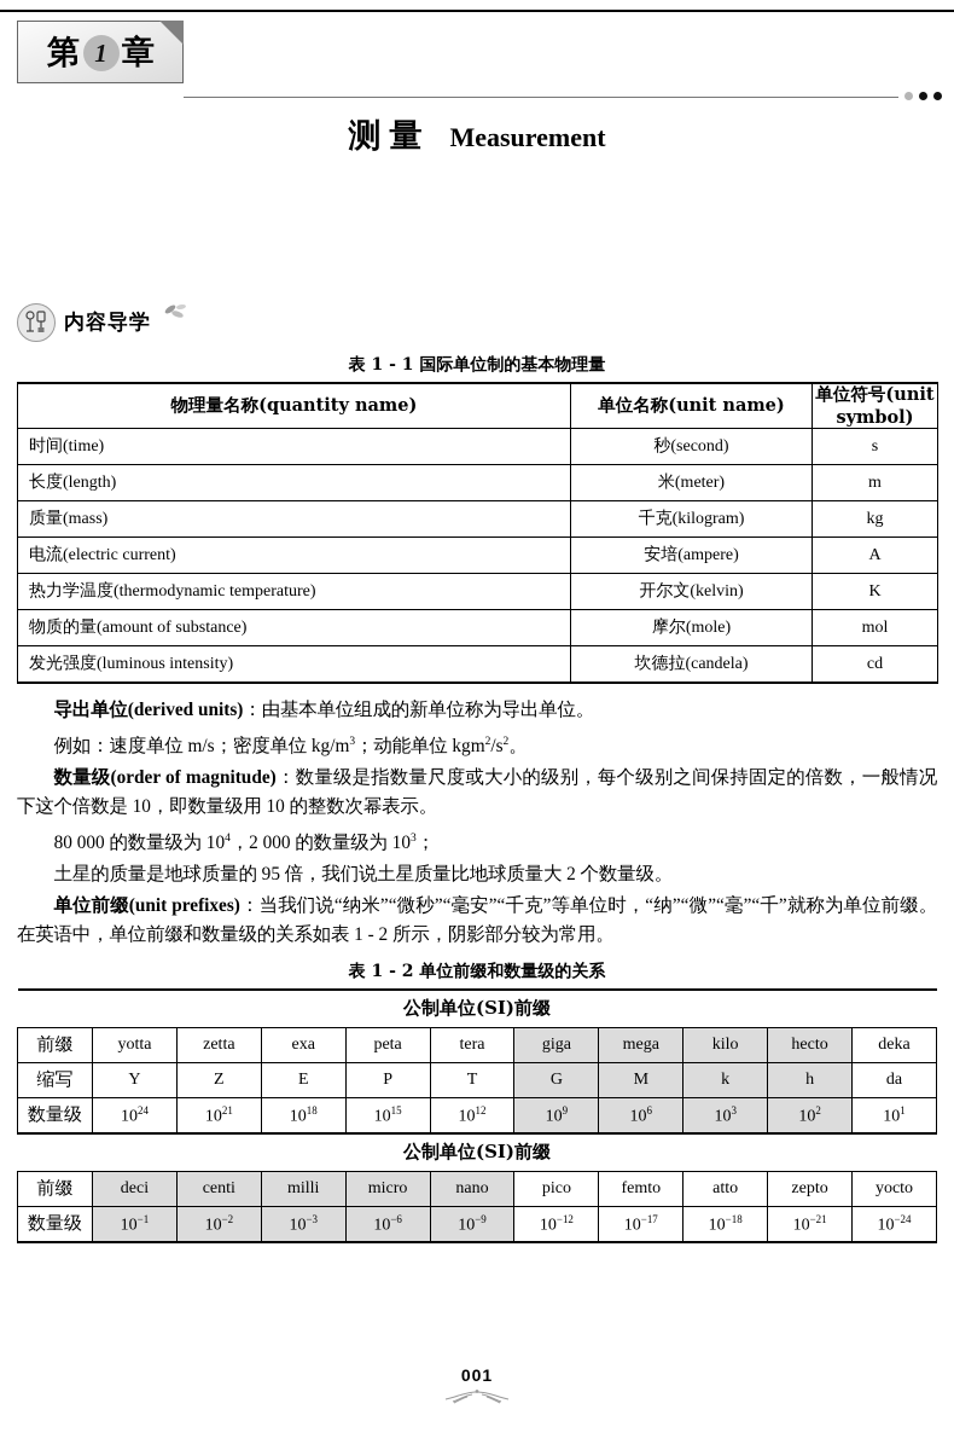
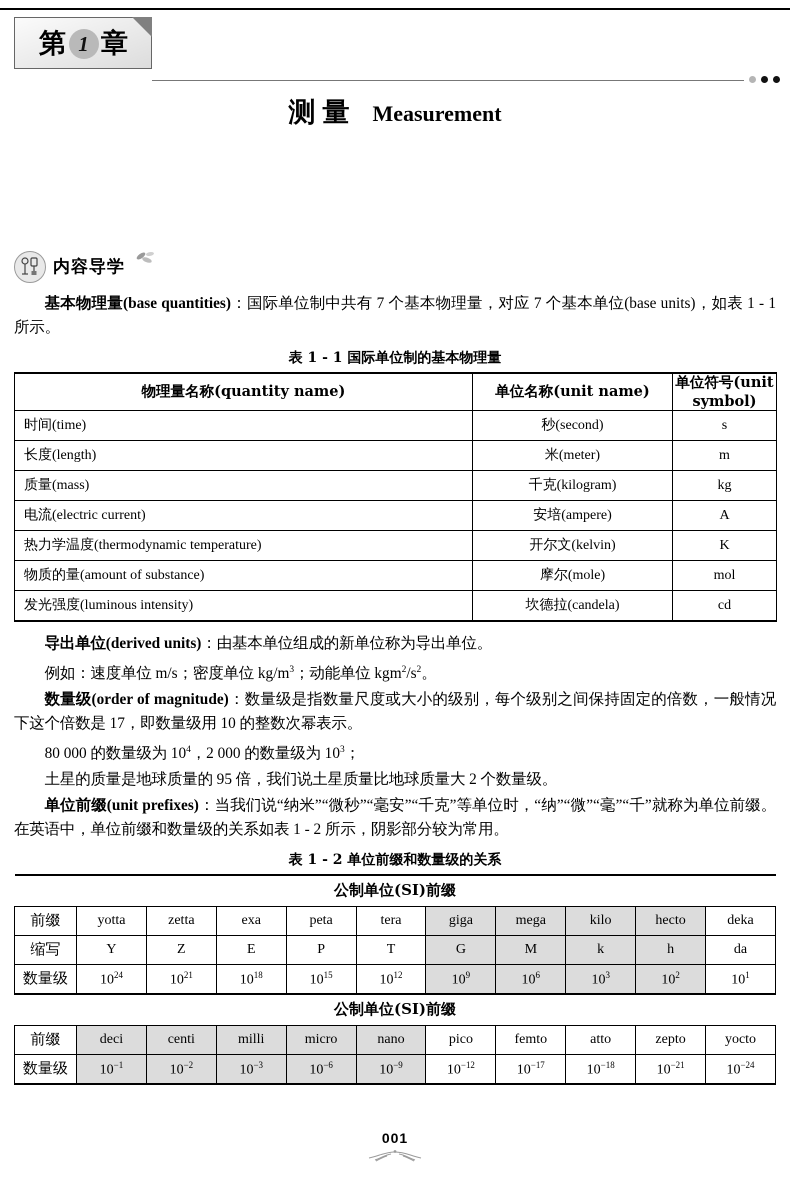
  第
  1
  章
  测量 Measurement
  内容导学
+ 基本物理量(base quantities)：国际单位制中共有 7 个基本物理量，对应 7 个基本单位(base units)，如表 1 - 1 所示。
  表 1 - 1 国际单位制的基本物理量
  物理量名称(quantity name)	单位名称(unit name)	单位符号(unit symbol)
  时间(time)	秒(second)	s
  长度(length)	米(meter)	m
  质量(mass)	千克(kilogram)	kg
  电流(electric current)	安培(ampere)	A
  热力学温度(thermodynamic temperature)	开尔文(kelvin)	K
  物质的量(amount of substance)	摩尔(mole)	mol
  发光强度(luminous intensity)	坎德拉(candela)	cd
  导出单位(derived units)：由基本单位组成的新单位称为导出单位。
  例如：速度单位 m/s；密度单位 kg/m3；动能单位 kgm2/s2。
- 数量级(order of magnitude)：数量级是指数量尺度或大小的级别，每个级别之间保持固定的倍数，一般情况下这个倍数是 10，即数量级用 10 的整数次幂表示。
+ 数量级(order of magnitude)：数量级是指数量尺度或大小的级别，每个级别之间保持固定的倍数，一般情况下这个倍数是 17，即数量级用 10 的整数次幂表示。
  80 000 的数量级为 104，2 000 的数量级为 103；
  土星的质量是地球质量的 95 倍，我们说土星质量比地球质量大 2 个数量级。
  单位前缀(unit prefixes)：当我们说“纳米”“微秒”“毫安”“千克”等单位时，“纳”“微”“毫”“千”就称为单位前缀。在英语中，单位前缀和数量级的关系如表 1 - 2 所示，阴影部分较为常用。
  表 1 - 2 单位前缀和数量级的关系
  公制单位(SI)前缀
  前缀	yotta	zetta	exa	peta	tera	giga	mega	kilo	hecto	deka
  缩写	Y	Z	E	P	T	G	M	k	h	da
  数量级	1024	1021	1018	1015	1012	109	106	103	102	101
  公制单位(SI)前缀
  前缀	deci	centi	milli	micro	nano	pico	femto	atto	zepto	yocto
  数量级	10−1	10−2	10−3	10−6	10−9	10−12	10−17	10−18	10−21	10−24
  001
